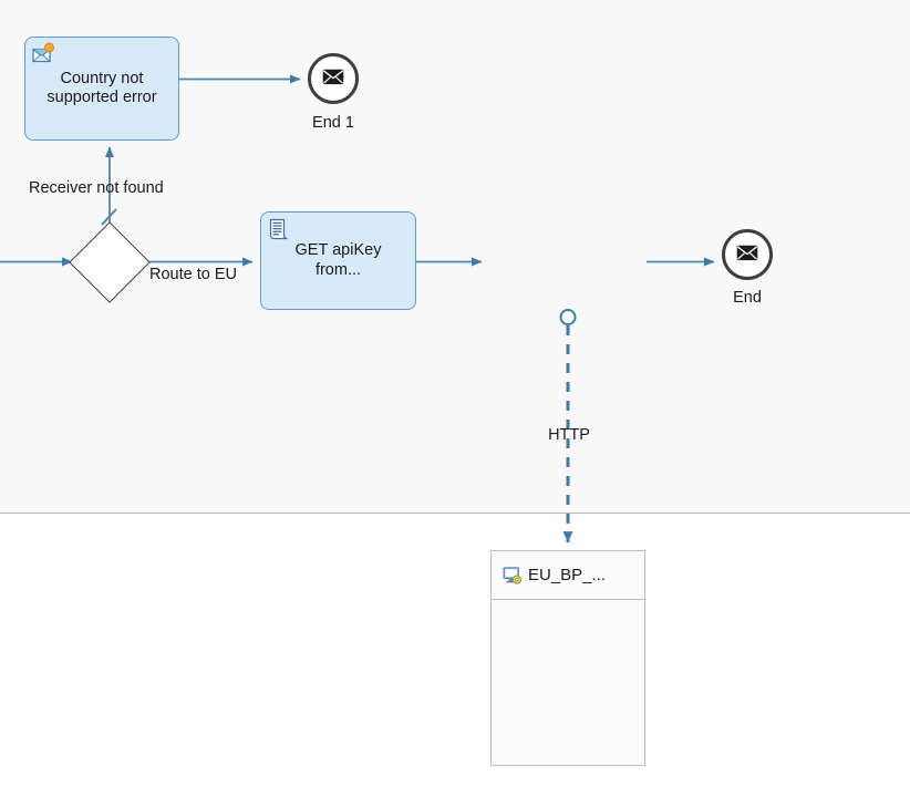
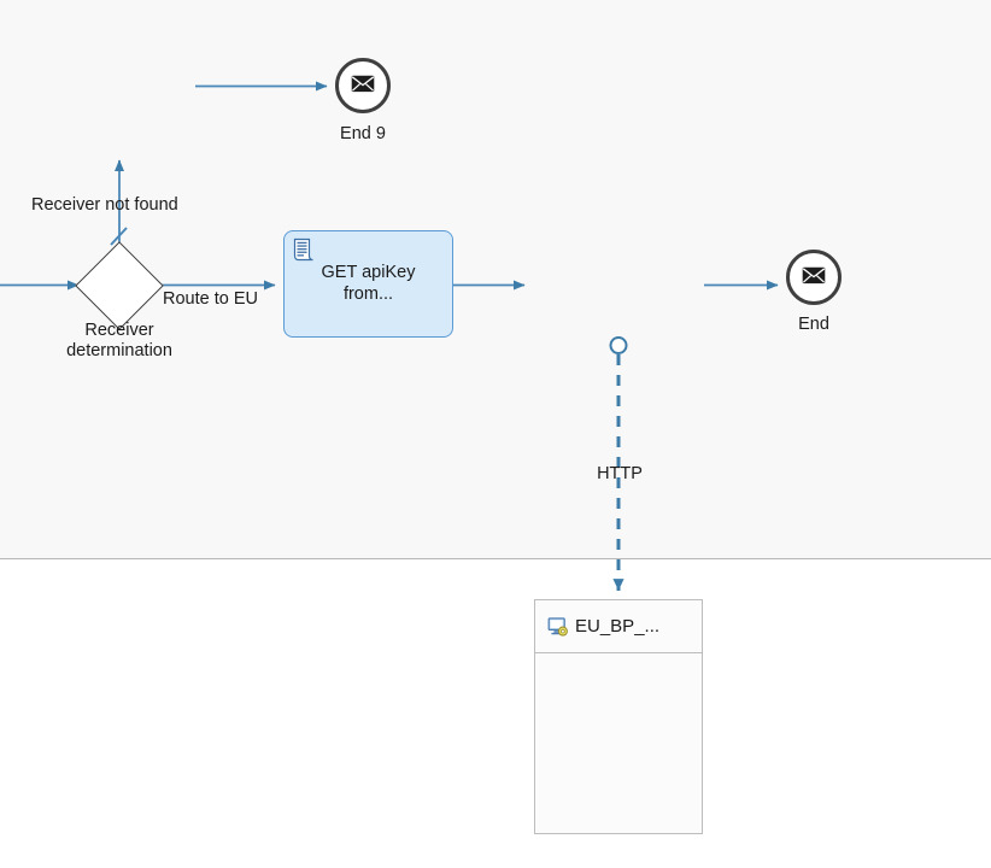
- Country not
- supported error
  GET apiKey
  from...
+ Receiver
+ determination
- End 1
+ End 9
  End
  Receiver not found
  Route to EU
  HTTP
  EU_BP_...
